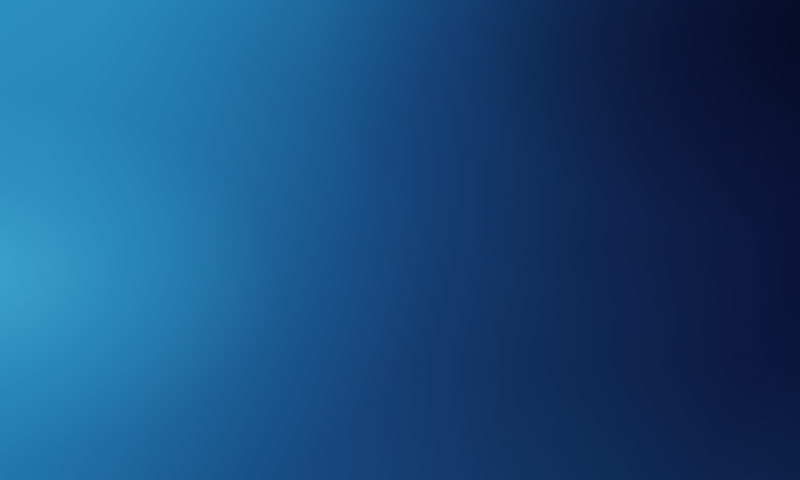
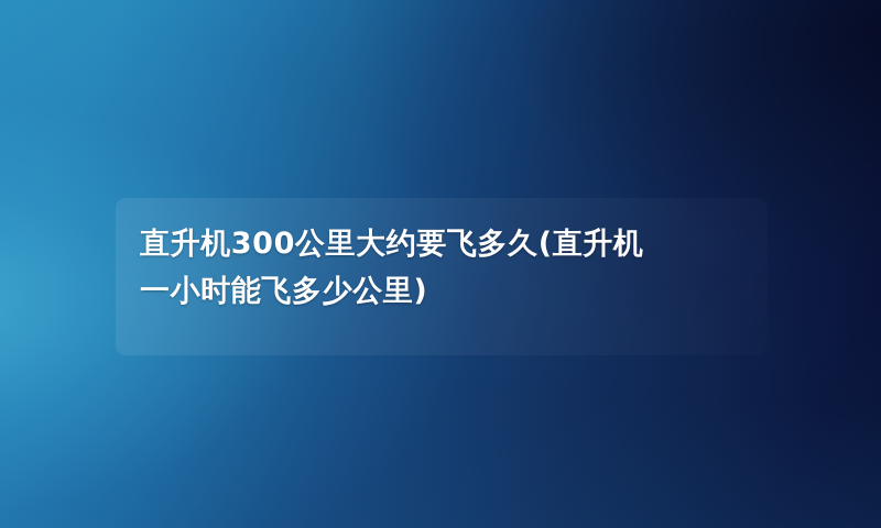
+ 直升机300公里大约要飞多久(直升机
+ 一小时能飞多少公里)
